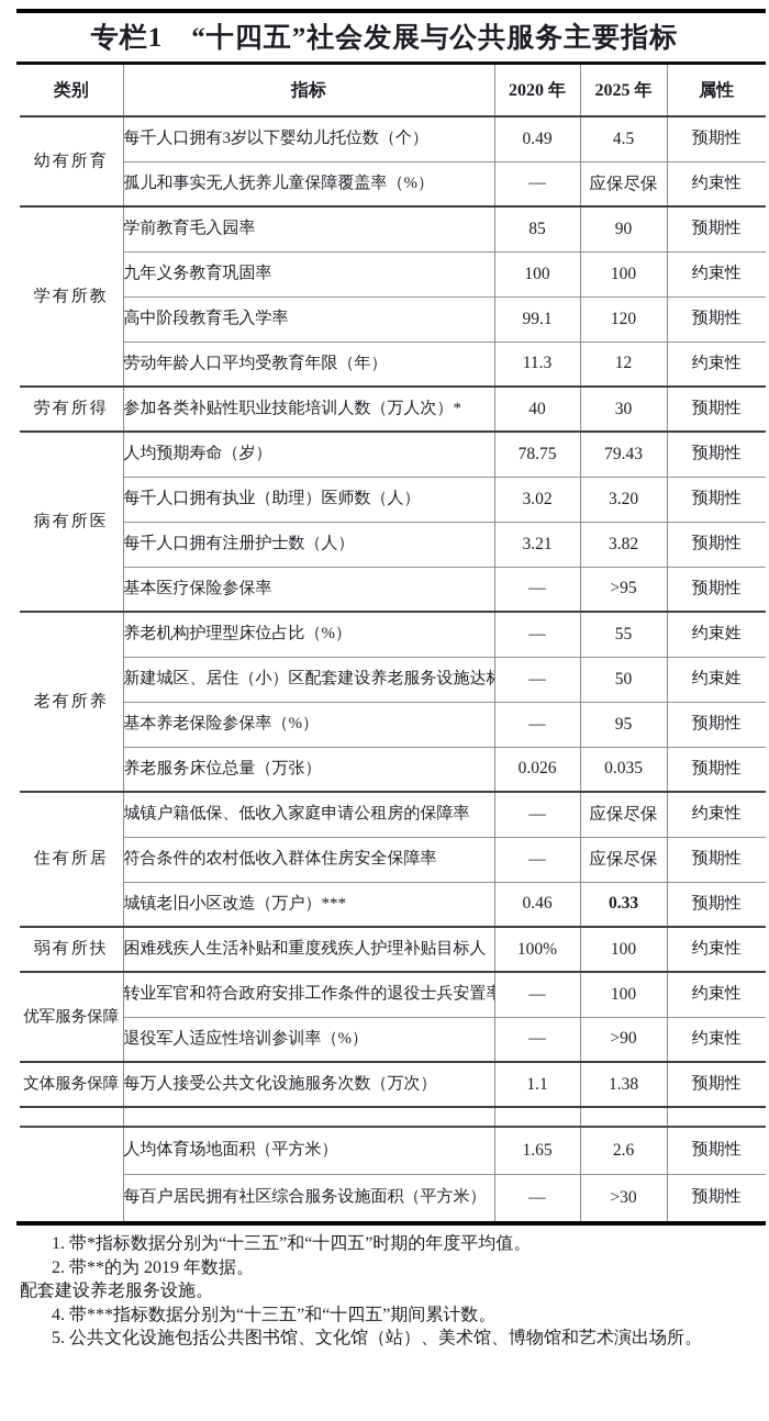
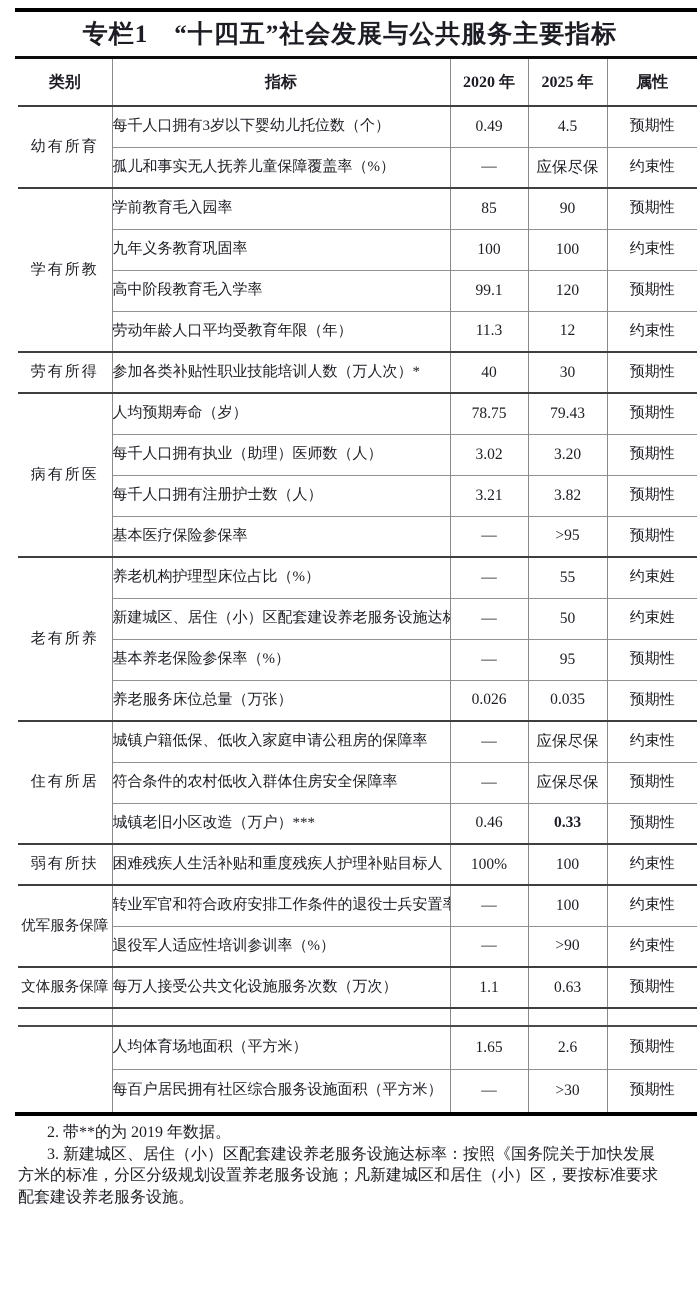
  专栏1 “十四五”社会发展与公共服务主要指标
  类别	指标	2020 年	2025 年	属性
  幼有所育	每千人口拥有3岁以下婴幼儿托位数（个）	0.49	4.5	预期性
  孤儿和事实无人抚养儿童保障覆盖率（%）	—	应保尽保	约束性
  学有所教	学前教育毛入园率	85	90	预期性
  九年义务教育巩固率	100	100	约束性
  高中阶段教育毛入学率	99.1	120	预期性
  劳动年龄人口平均受教育年限（年）	11.3	12	约束性
  劳有所得	参加各类补贴性职业技能培训人数（万人次）*	40	30	预期性
  病有所医	人均预期寿命（岁）	78.75	79.43	预期性
  每千人口拥有执业（助理）医师数（人）	3.02	3.20	预期性
  每千人口拥有注册护士数（人）	3.21	3.82	预期性
  基本医疗保险参保率	—	>95	预期性
  老有所养	养老机构护理型床位占比（%）	—	55	约束姓
  新建城区、居住（小）区配套建设养老服务设施达	—	50	约束姓
  基本养老保险参保率（%）	—	95	预期性
  养老服务床位总量（万张）	0.026	0.035	预期性
  住有所居	城镇户籍低保、低收入家庭申请公租房的保障率	—	应保尽保	约束性
  符合条件的农村低收入群体住房安全保障率	—	应保尽保	预期性
  城镇老旧小区改造（万户）***	0.46	0.33	预期性
  弱有所扶	困难残疾人生活补贴和重度残疾人护理补贴目标人	100%	100	约束性
  优军服务保障	转业军官和符合政府安排工作条件的退役士兵安置	—	100	约束性
  退役军人适应性培训参训率（%）	—	>90	约束性
- 文体服务保障	每万人接受公共文化设施服务次数（万次）	1.1	1.38	预期性
+ 文体服务保障	每万人接受公共文化设施服务次数（万次）	1.1	0.63	预期性
  	人均体育场地面积（平方米）	1.65	2.6	预期性
  每百户居民拥有社区综合服务设施面积（平方米）	—	>30	预期性
- 1. 带*指标数据分别为“十三五”和“十四五”时期的年度平均值。
  2. 带**的为 2019 年数据。
+ 3. 新建城区、居住（小）区配套建设养老服务设施达标率：按照《国务院关于加快发展
+ 方米的标准，分区分级规划设置养老服务设施；凡新建城区和居住（小）区，要按标准要求
  配套建设养老服务设施。
- 4. 带***指标数据分别为“十三五”和“十四五”期间累计数。
- 5. 公共文化设施包括公共图书馆、文化馆（站）、美术馆、博物馆和艺术演出场所。
